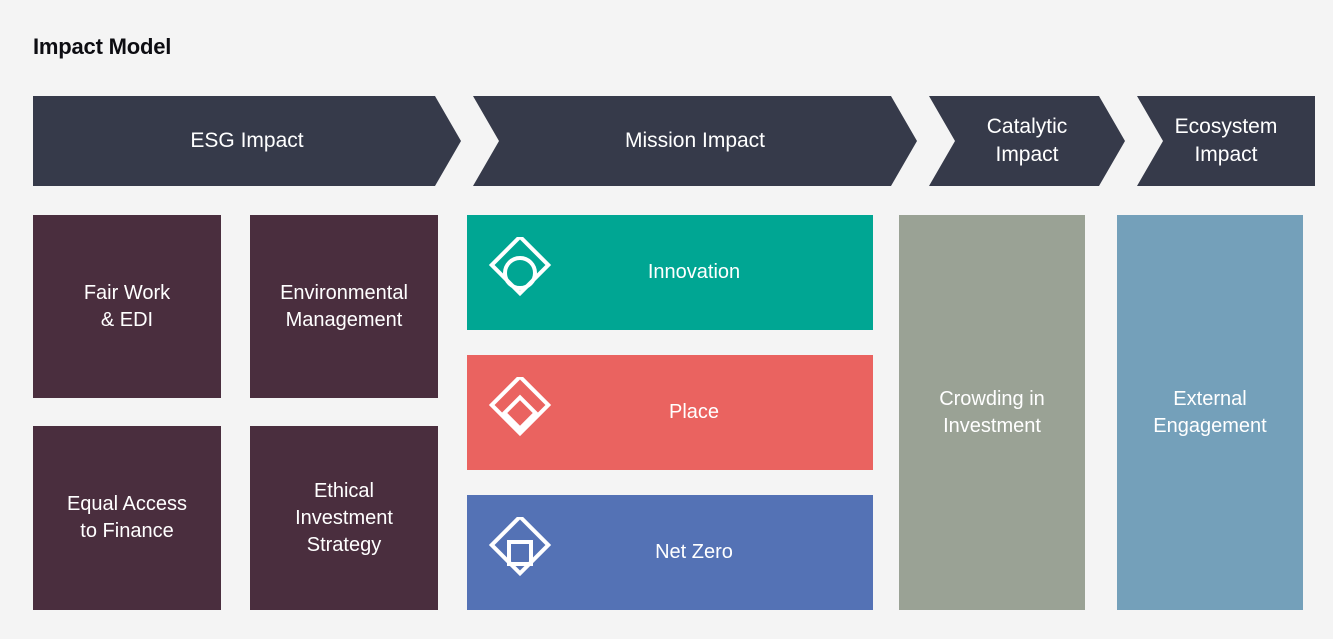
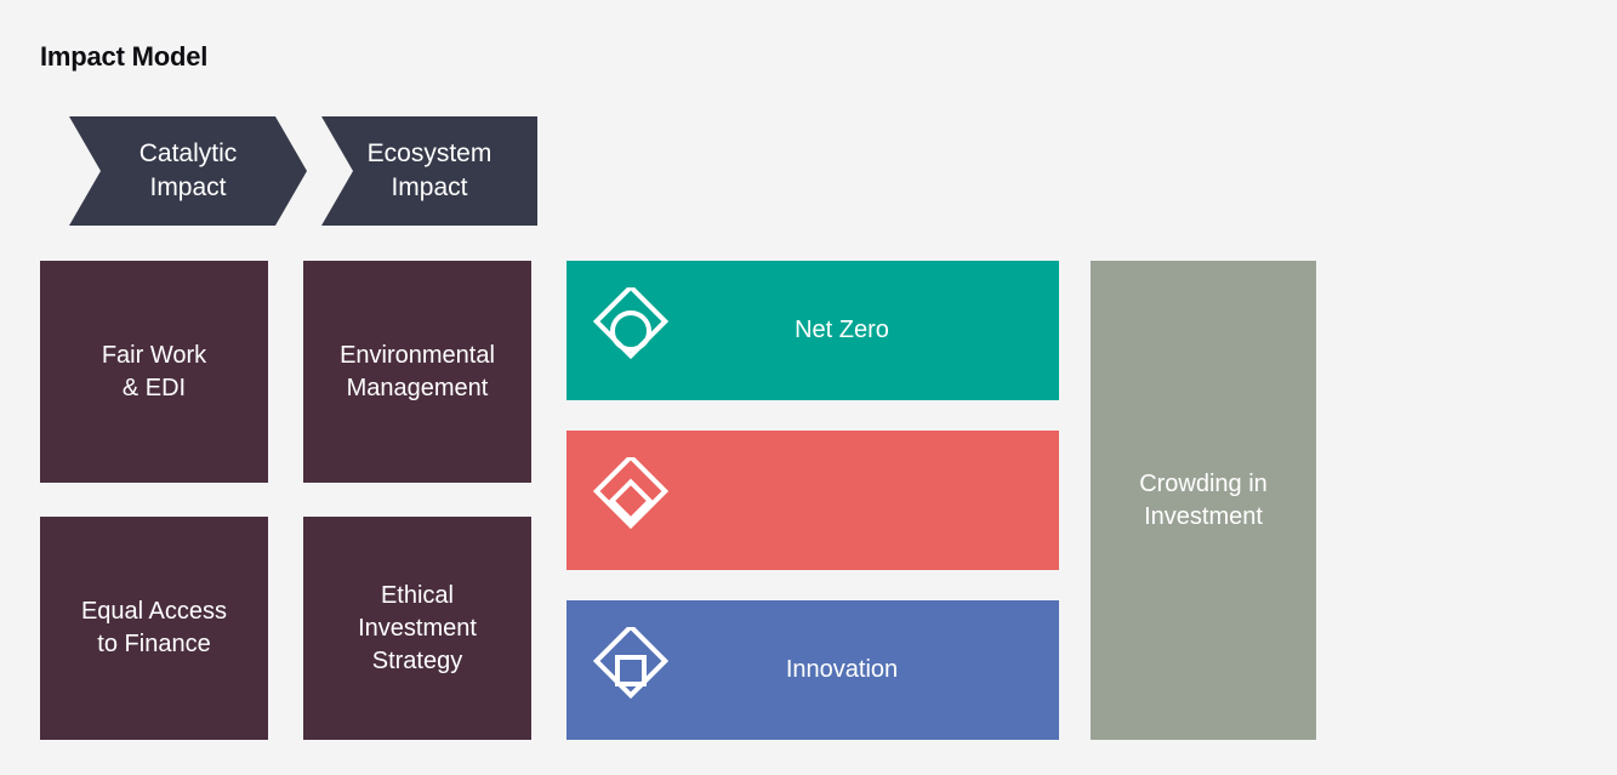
  Impact Model
- ESG Impact
- Mission Impact
  Catalytic
  Impact
  Ecosystem
  Impact
  Fair Work
  & EDI
  Equal Access
  to Finance
  Environmental
  Management
  Ethical
  Investment
  Strategy
- Innovation
+ Net Zero
- Place
- Net Zero
+ Innovation
  Crowding in
  Investment
- External
- Engagement
